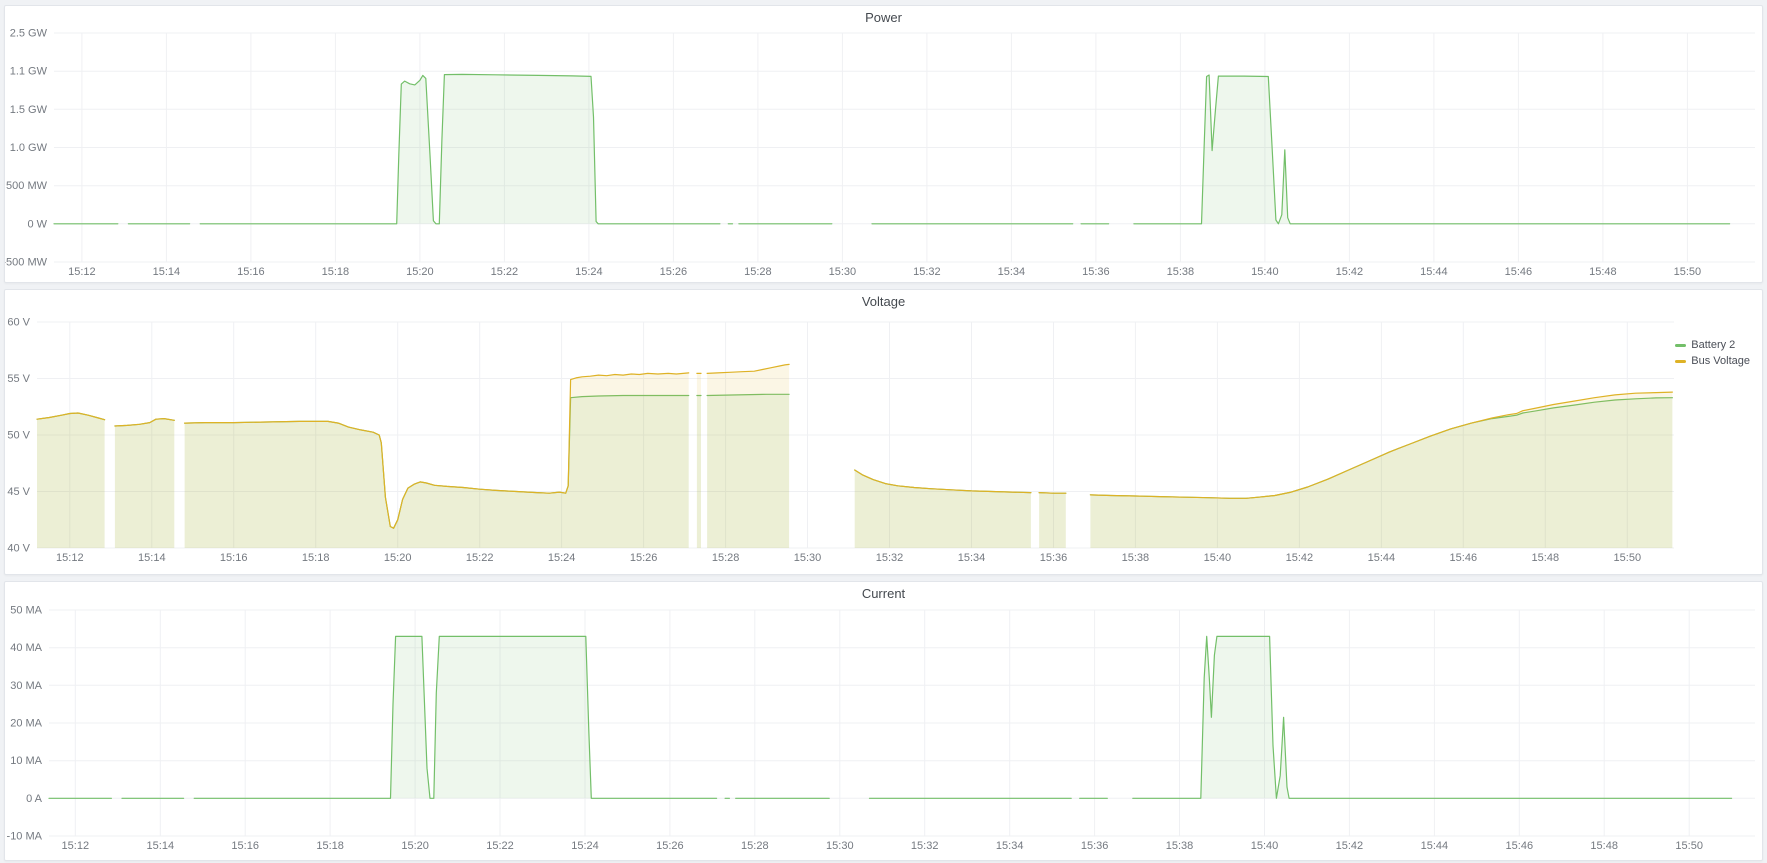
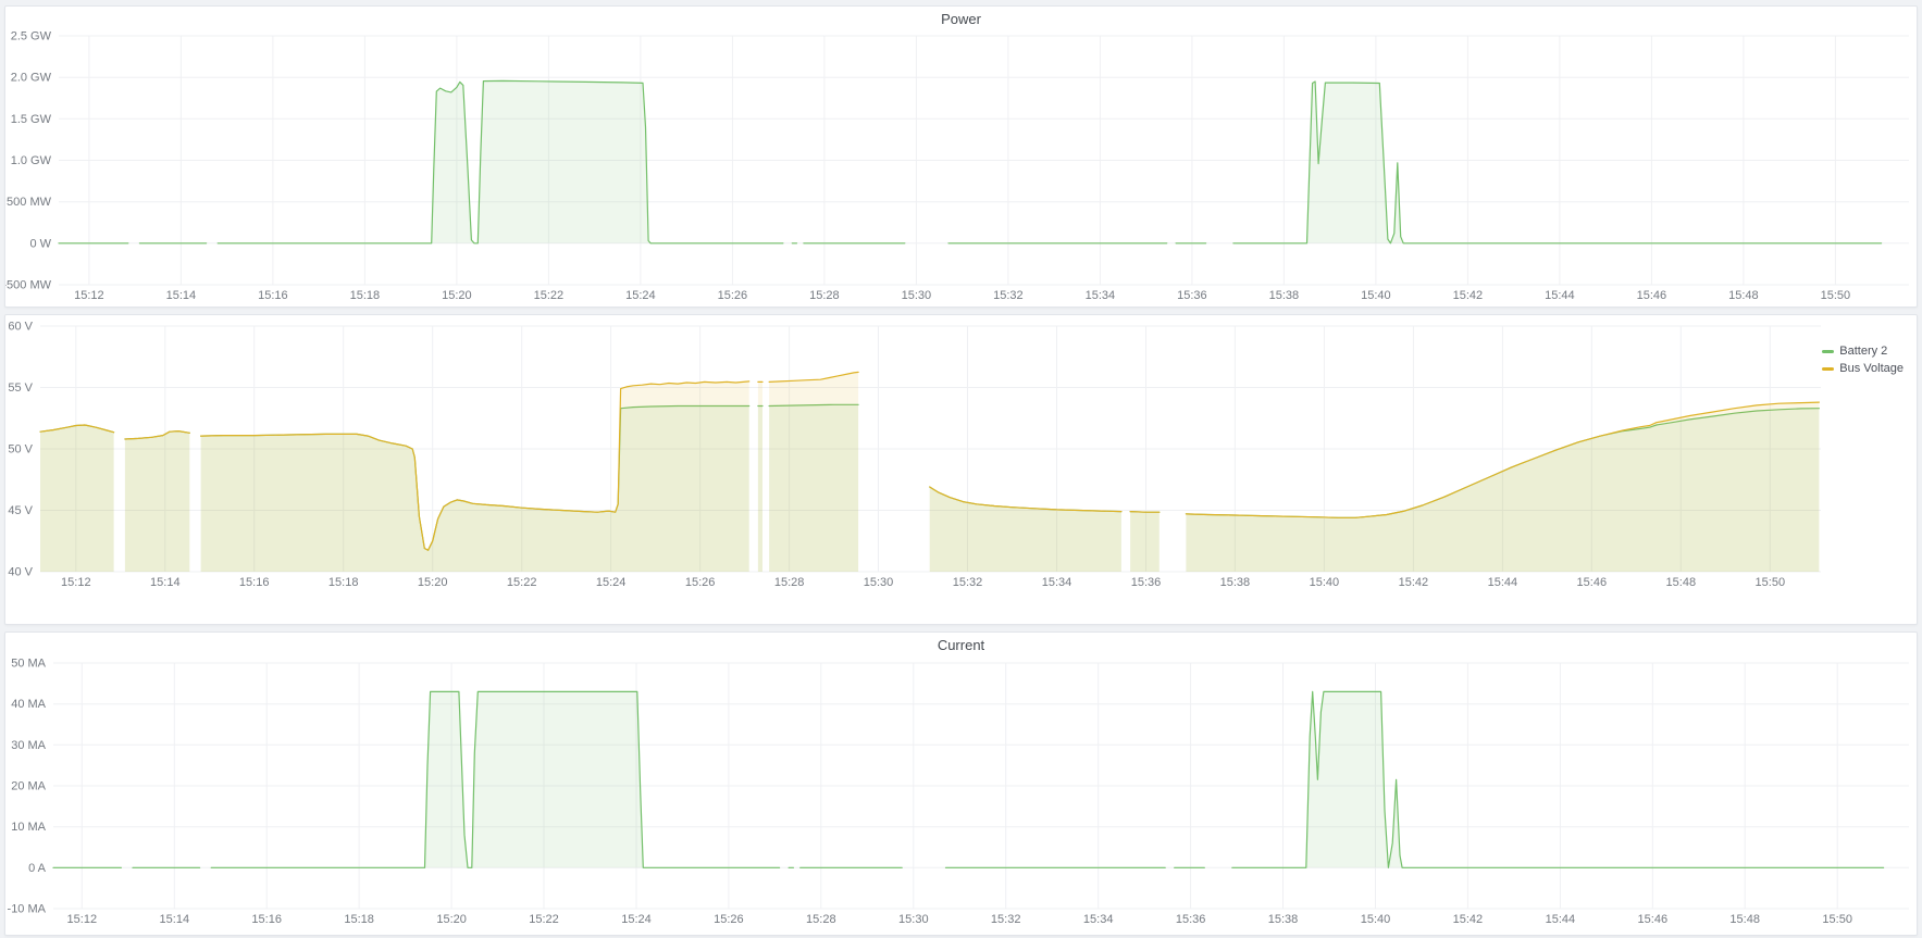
  Power
  15:12
  15:14
  15:16
  15:18
  15:20
  15:22
  15:24
  15:26
  15:28
  15:30
  15:32
  15:34
  15:36
  15:38
  15:40
  15:42
  15:44
  15:46
  15:48
  15:50
  2.5 GW
- 1.1 GW
+ 2.0 GW
  1.5 GW
  1.0 GW
  500 MW
  0 W
  -500 MW
- Voltage
  15:12
  15:14
  15:16
  15:18
  15:20
  15:22
  15:24
  15:26
  15:28
  15:30
  15:32
  15:34
  15:36
  15:38
  15:40
  15:42
  15:44
  15:46
  15:48
  15:50
  60 V
  55 V
  50 V
  45 V
  40 V
  Battery 2
  Bus Voltage
  Current
  15:12
  15:14
  15:16
  15:18
  15:20
  15:22
  15:24
  15:26
  15:28
  15:30
  15:32
  15:34
  15:36
  15:38
  15:40
  15:42
  15:44
  15:46
  15:48
  15:50
  50 MA
  40 MA
  30 MA
  20 MA
  10 MA
  0 A
  -10 MA
